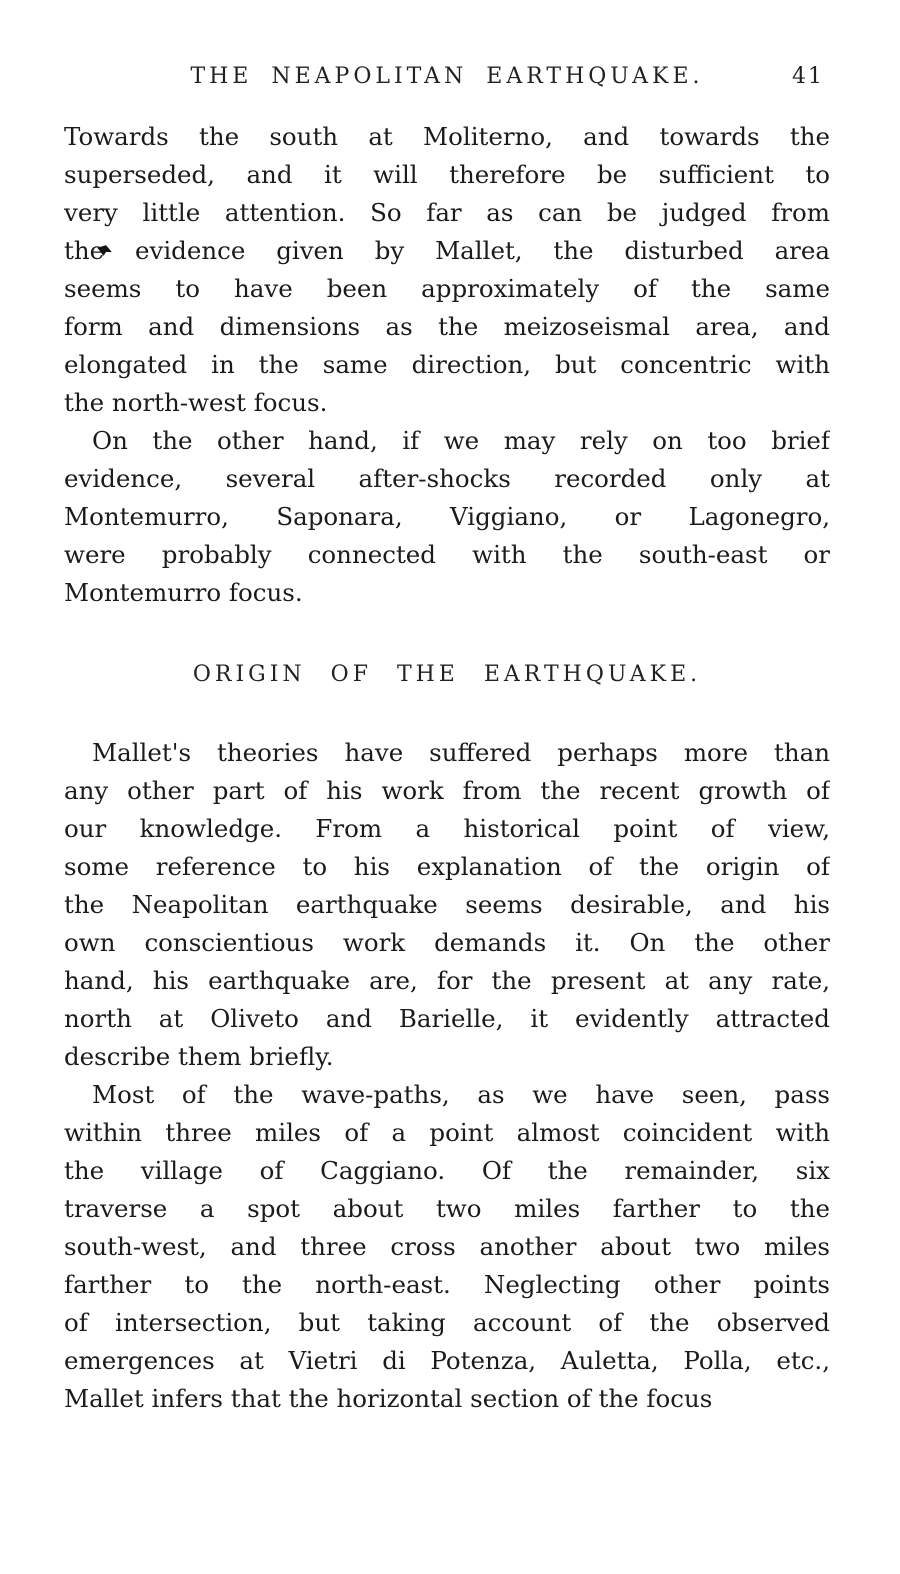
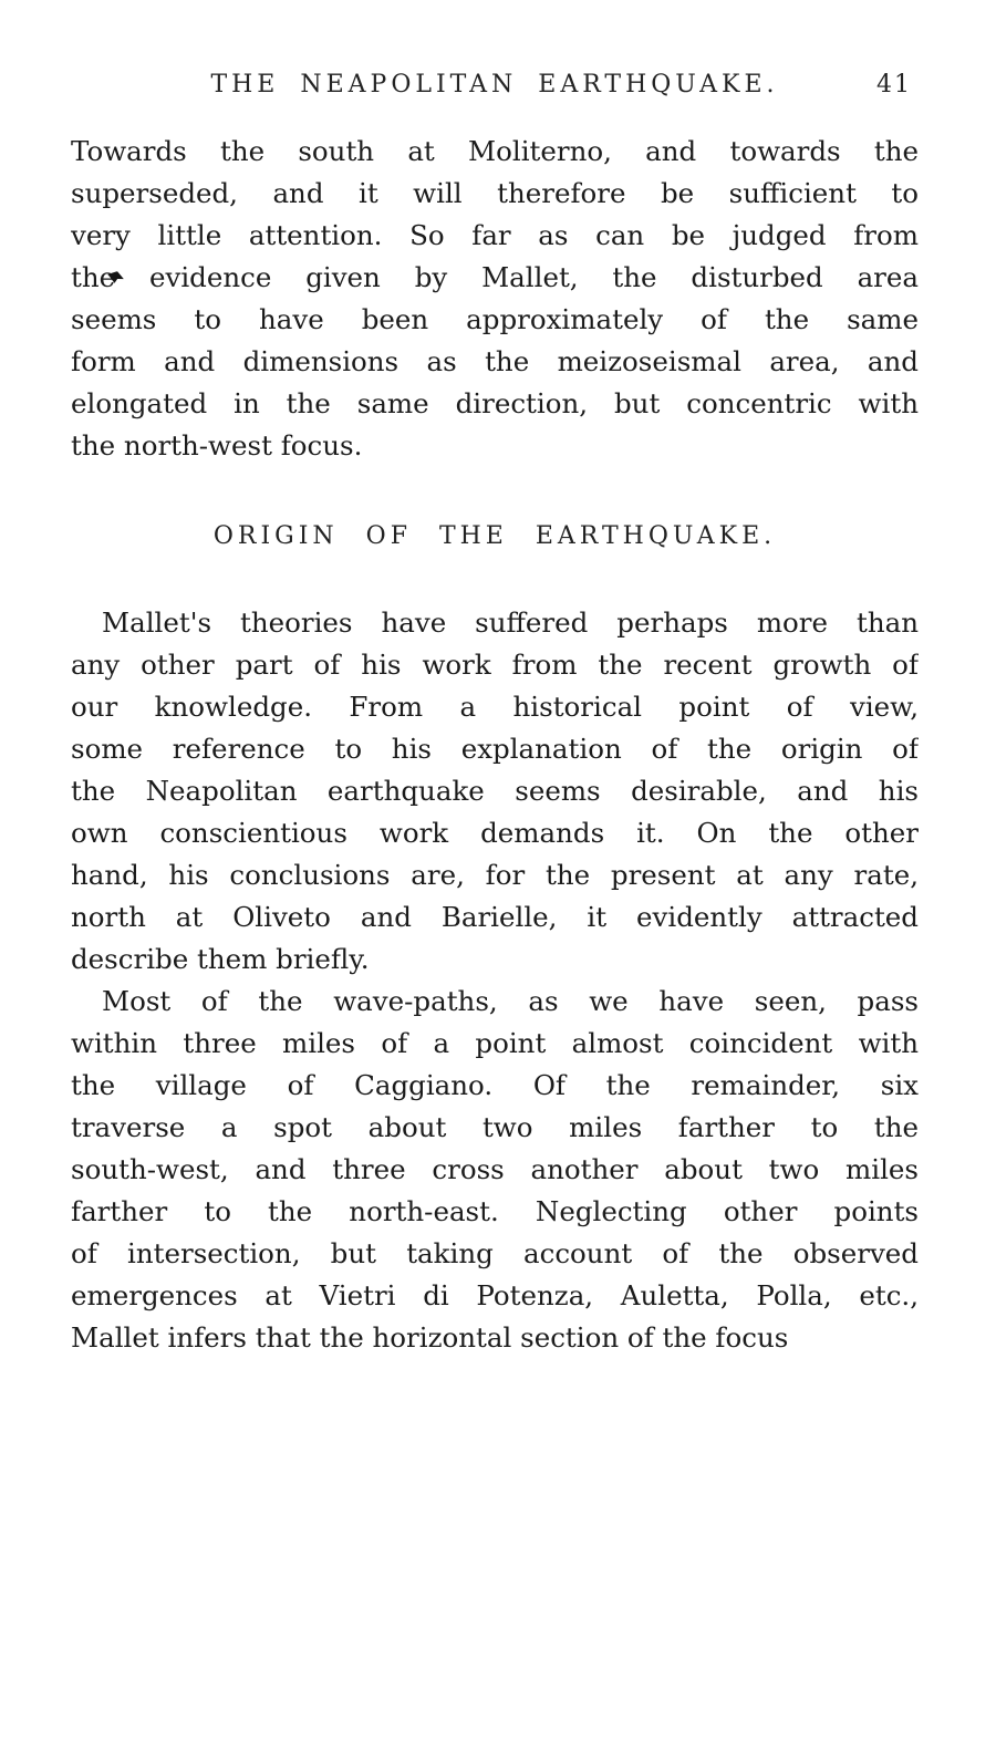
  THE NEAPOLITAN EARTHQUAKE.
  41
  Towards the south at Moliterno, and towards the
  superseded, and it will therefore be sufficient to
  very little attention. So far as can be judged from
  the evidence given by Mallet, the disturbed area
  seems to have been approximately of the same
  form and dimensions as the meizoseismal area, and
  elongated in the same direction, but concentric with
  the north-west focus.
- On the other hand, if we may rely on too brief
- evidence, several after-shocks recorded only at
- Montemurro, Saponara, Viggiano, or Lagonegro,
- were probably connected with the south-east or
- Montemurro focus.
  ORIGIN OF THE EARTHQUAKE.
  Mallet's theories have suffered perhaps more than
  any other part of his work from the recent growth of
  our knowledge. From a historical point of view,
  some reference to his explanation of the origin of
  the Neapolitan earthquake seems desirable, and his
  own conscientious work demands it. On the other
- hand, his earthquake are, for the present at any rate,
+ hand, his conclusions are, for the present at any rate,
  north at Oliveto and Barielle, it evidently attracted
  describe them briefly.
  Most of the wave-paths, as we have seen, pass
  within three miles of a point almost coincident with
  the village of Caggiano. Of the remainder, six
  traverse a spot about two miles farther to the
  south-west, and three cross another about two miles
  farther to the north-east. Neglecting other points
  of intersection, but taking account of the observed
  emergences at Vietri di Potenza, Auletta, Polla, etc.,
  Mallet infers that the horizontal section of the focus
